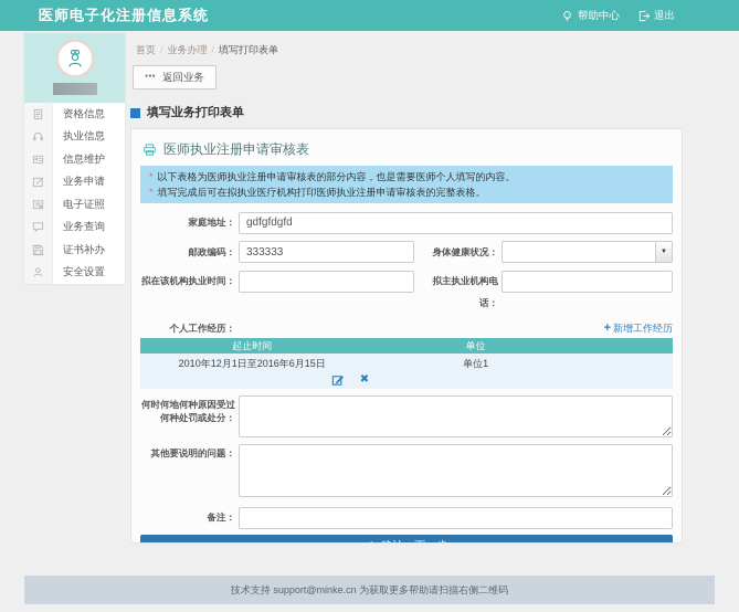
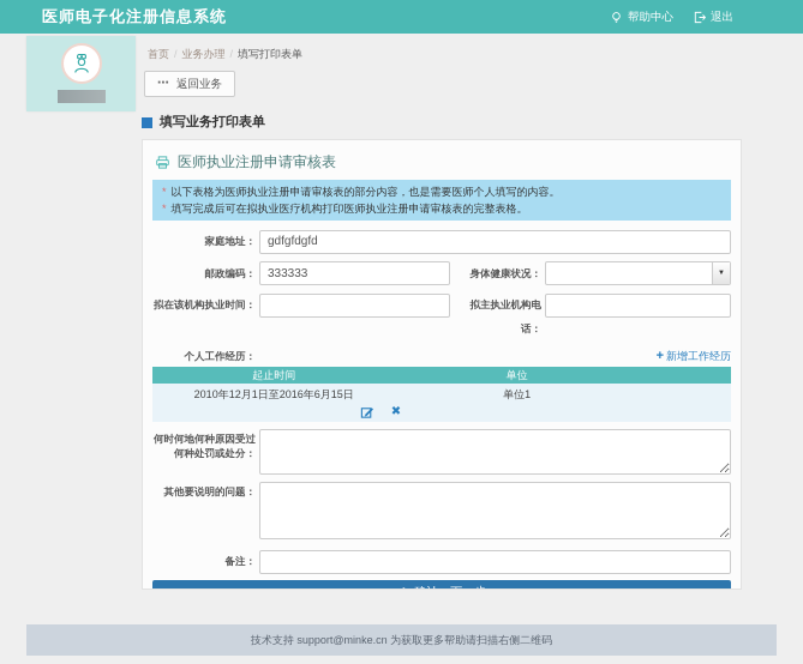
  医师电子化注册信息系统
  帮助中心
  退出
- 资格信息
- 执业信息
- 信息维护
- 业务申请
- 电子证照
- 业务查询
- 证书补办
- 安全设置
  首页 / 业务办理 / 填写打印表单
  ⋯
  返回业务
  填写业务打印表单
  医师执业注册申请审核表
  * 以下表格为医师执业注册申请审核表的部分内容，也是需要医师个人填写的内容。
  * 填写完成后可在拟执业医疗机构打印医师执业注册申请审核表的完整表格。
  家庭地址：
  gdfgfdgfd
  邮政编码：
  333333
  身体健康状况：
  拟在该机构执业时间：
  拟主执业机构电话：
  个人工作经历：
  +
  新增工作经历
  起止时间
  单位
  2010年12月1日至2016年6月15日
  ✖
  单位1
  何时何地何种原因受过何种处罚或处分：
  其他要说明的问题：
  备注：
  技术支持 support@minke.cn 为获取更多帮助请扫描右侧二维码
